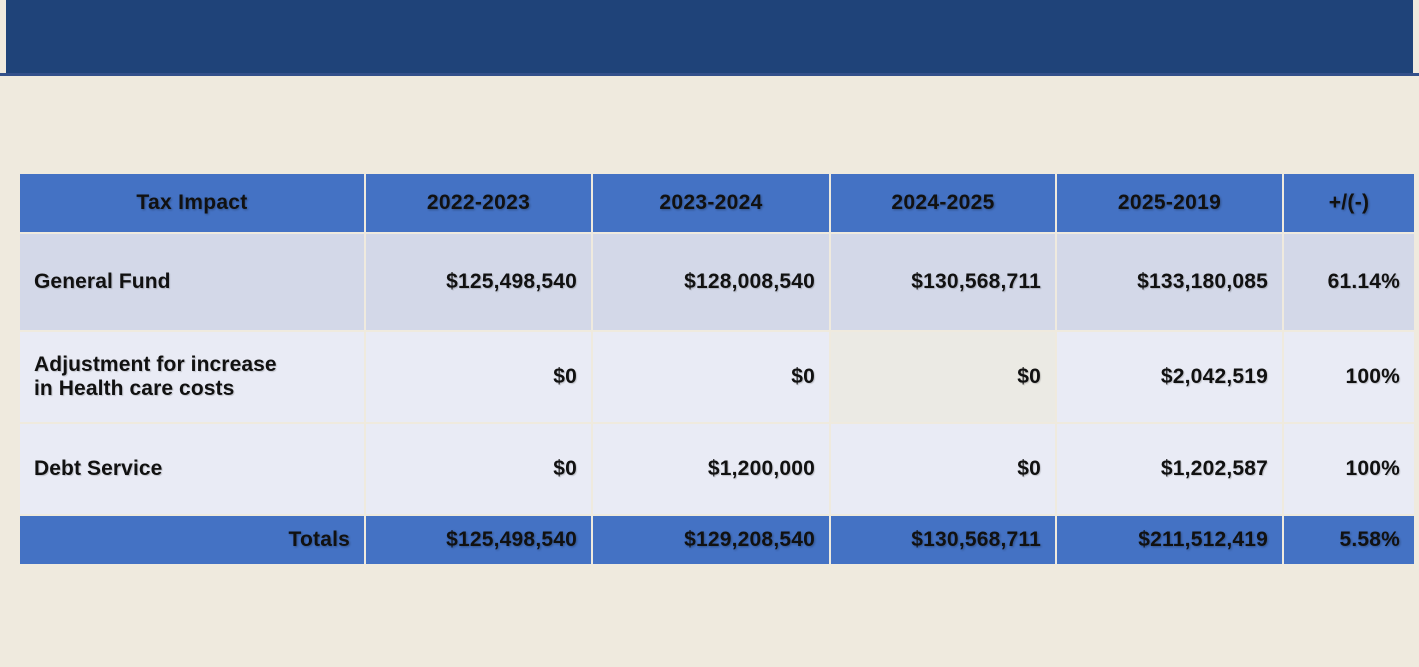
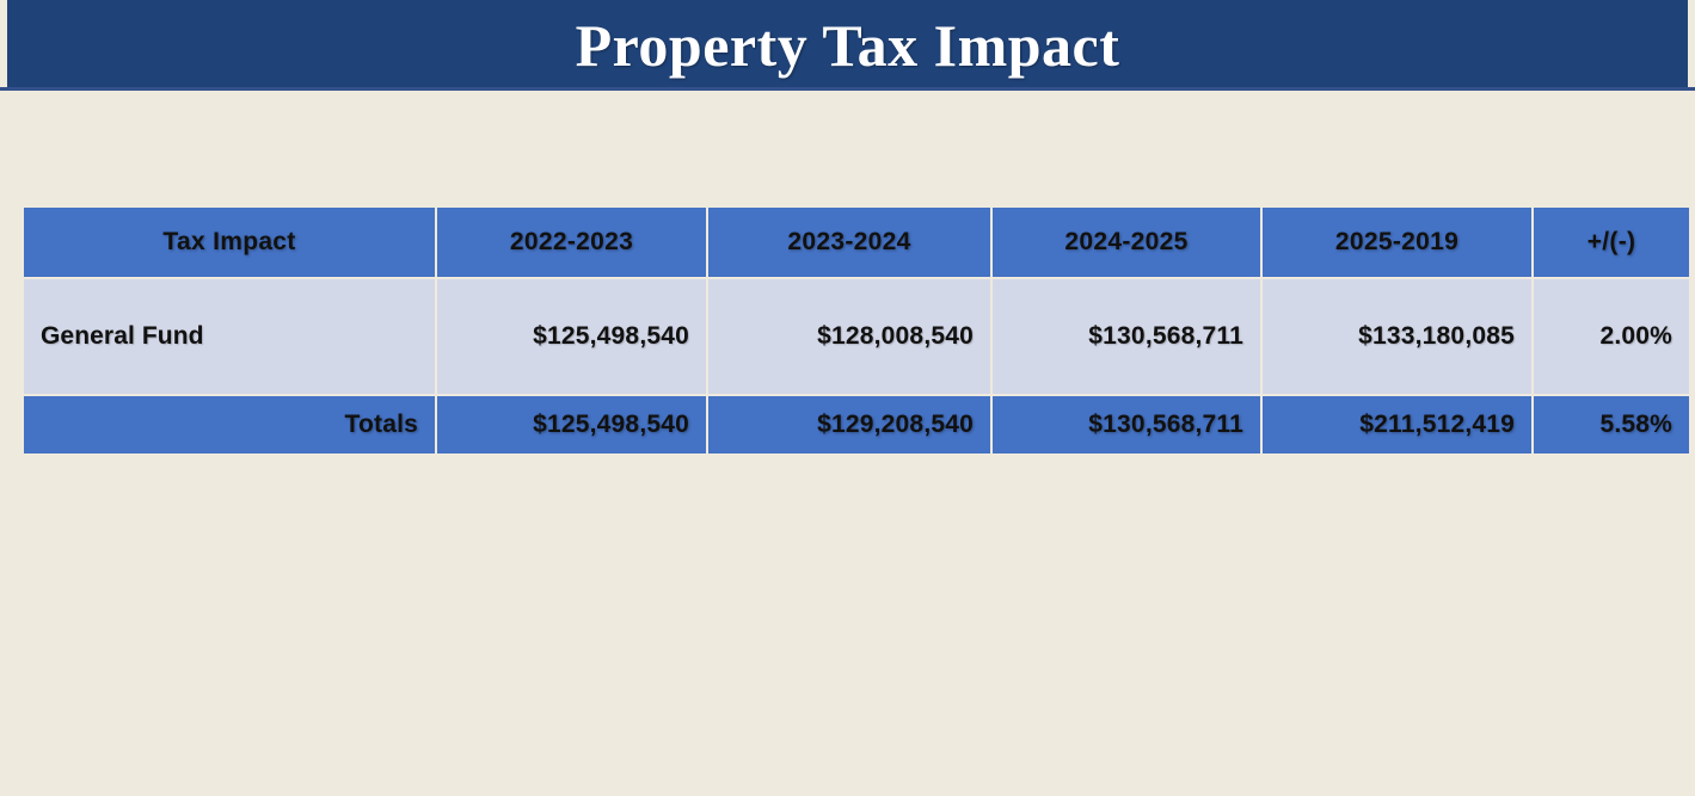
+ Property Tax Impact
  Tax Impact	2022-2023	2023-2024	2024-2025	2025-2019	+/(-)
- General Fund	$125,498,540	$128,008,540	$130,568,711	$133,180,085	61.14%
+ General Fund	$125,498,540	$128,008,540	$130,568,711	$133,180,085	2.00%
- Adjustment for increase in Health care costs	$0	$0	$0	$2,042,519	100%
- Debt Service	$0	$1,200,000	$0	$1,202,587	100%
  Totals	$125,498,540	$129,208,540	$130,568,711	$211,512,419	5.58%
